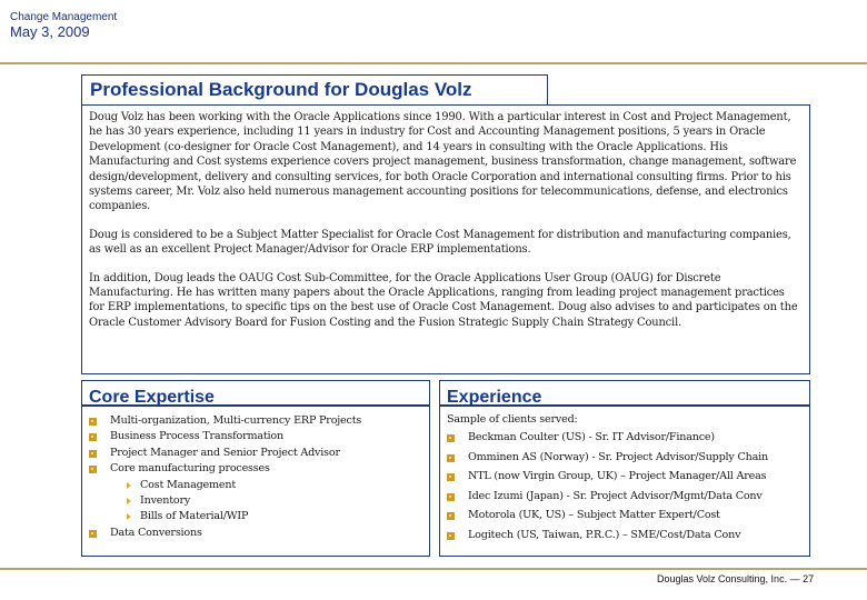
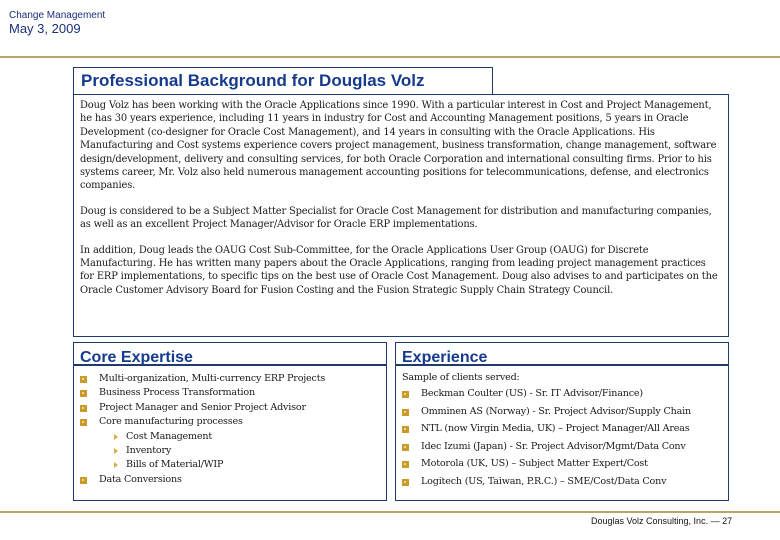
  Change Management
  May 3, 2009
  Professional Background for Douglas Volz
  Doug Volz has been working with the Oracle Applications since 1990. With a particular interest in Cost and Project Management, he has 30 years experience, including 11 years in industry for Cost and Accounting Management positions, 5 years in Oracle Development (co-designer for Oracle Cost Management), and 14 years in consulting with the Oracle Applications. His Manufacturing and Cost systems experience covers project management, business transformation, change management, software design/development, delivery and consulting services, for both Oracle Corporation and international consulting firms. Prior to his systems career, Mr. Volz also held numerous management accounting positions for telecommunications, defense, and electronics companies.
  Doug is considered to be a Subject Matter Specialist for Oracle Cost Management for distribution and manufacturing companies, as well as an excellent Project Manager/Advisor for Oracle ERP implementations.
  In addition, Doug leads the OAUG Cost Sub-Committee, for the Oracle Applications User Group (OAUG) for Discrete Manufacturing. He has written many papers about the Oracle Applications, ranging from leading project management practices for ERP implementations, to specific tips on the best use of Oracle Cost Management. Doug also advises to and participates on the Oracle Customer Advisory Board for Fusion Costing and the Fusion Strategic Supply Chain Strategy Council.
  Core Expertise
  Multi-organization, Multi-currency ERP Projects
  Business Process Transformation
  Project Manager and Senior Project Advisor
  Core manufacturing processes
  Cost Management
  Inventory
  Bills of Material/WIP
  Data Conversions
  Experience
  Sample of clients served:
  Beckman Coulter (US) - Sr. IT Advisor/Finance)
  Omminen AS (Norway) - Sr. Project Advisor/Supply Chain
- NTL (now Virgin Group, UK) – Project Manager/All Areas
+ NTL (now Virgin Media, UK) – Project Manager/All Areas
  Idec Izumi (Japan) - Sr. Project Advisor/Mgmt/Data Conv
  Motorola (UK, US) – Subject Matter Expert/Cost
  Logitech (US, Taiwan, P.R.C.) – SME/Cost/Data Conv
  Douglas Volz Consulting, Inc. — 27
